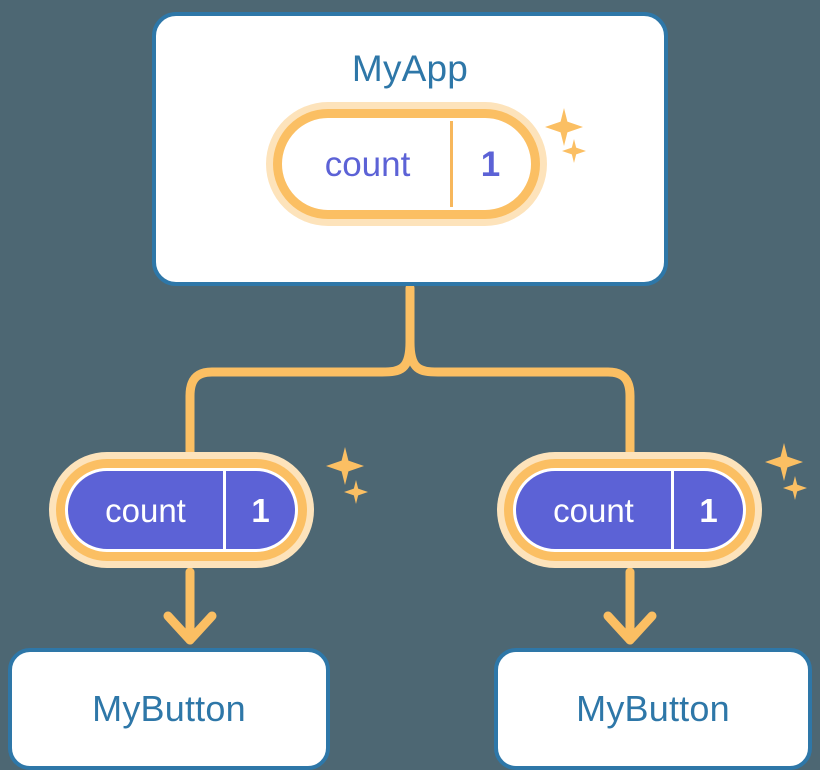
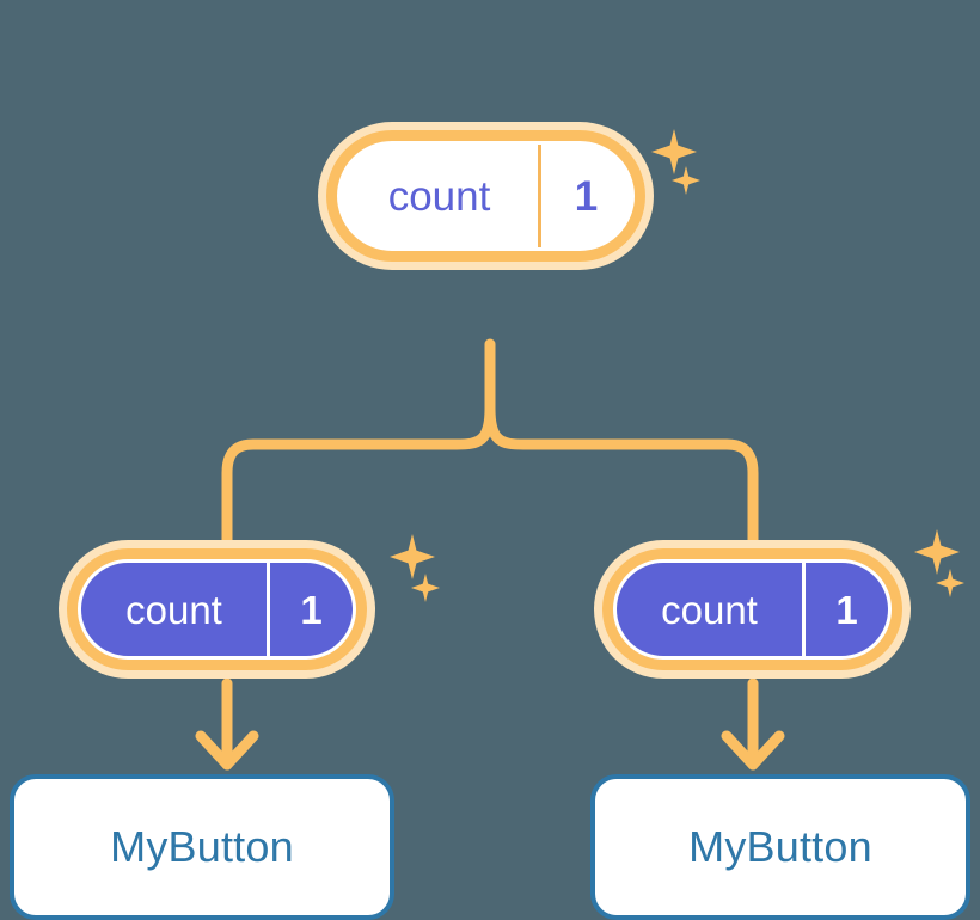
- MyApp
  count
  1
  count
  1
  MyButton
  count
  1
  MyButton
